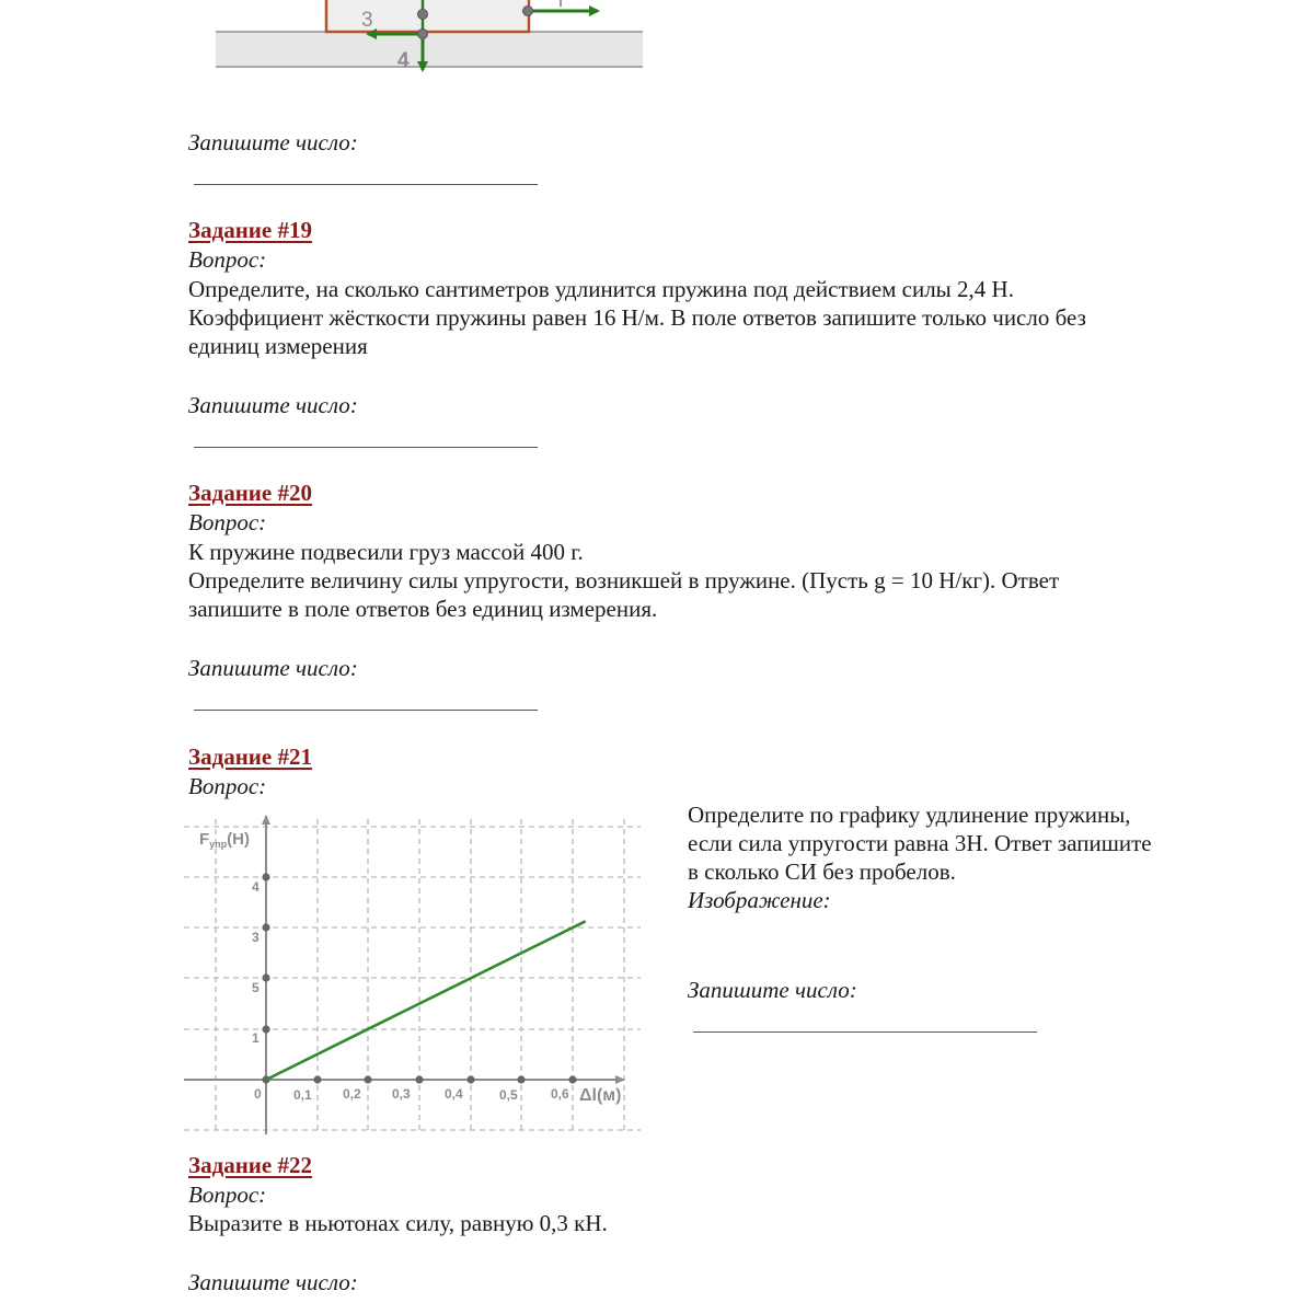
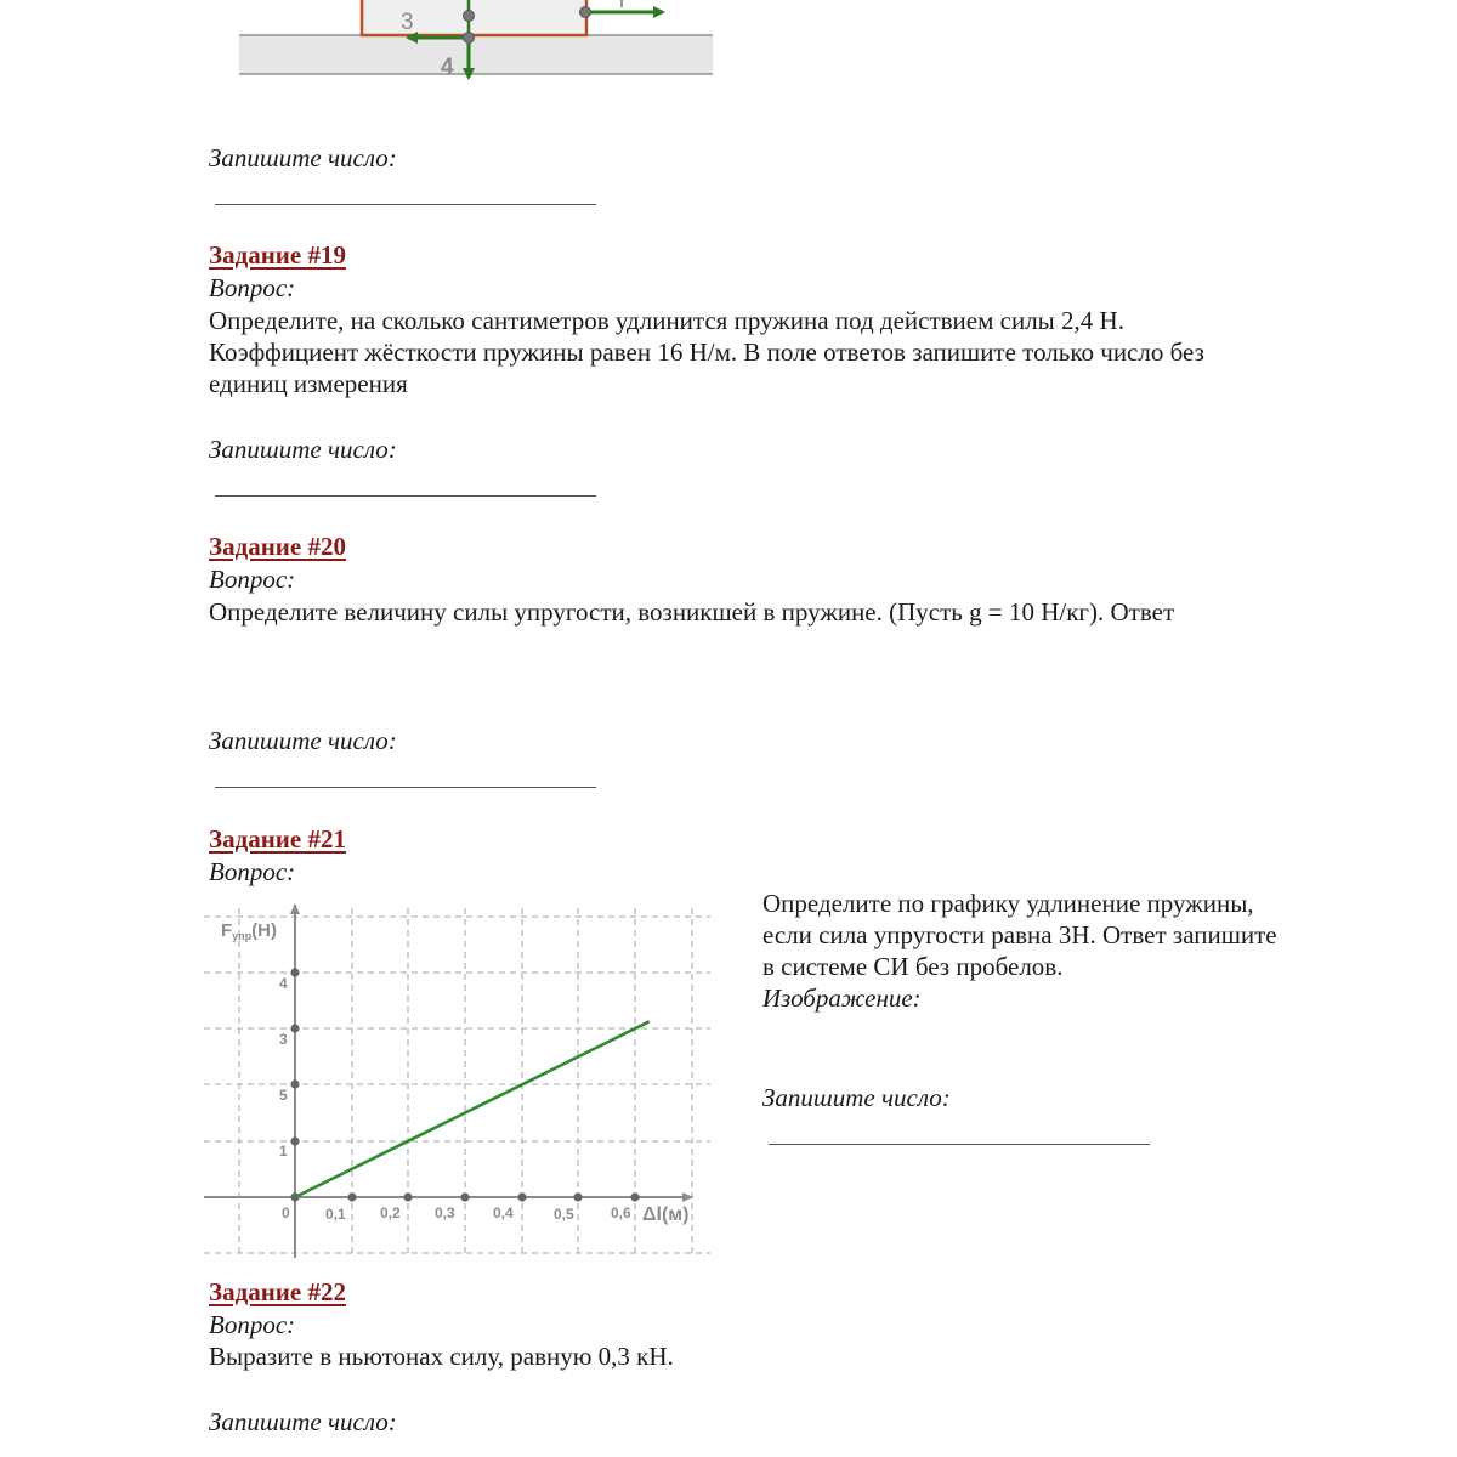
  3
  4
  Запишите число:
  Задание #19
  Вопрос:
  Определите, на сколько сантиметров удлинится пружина под действием силы 2,4 Н.
  Коэффициент жёсткости пружины равен 16 Н/м. В поле ответов запишите только число без
  единиц измерения
  Запишите число:
  Задание #20
  Вопрос:
- К пружине подвесили груз массой 400 г.
  Определите величину силы упругости, возникшей в пружине. (Пусть g = 10 Н/кг). Ответ
- запишите в поле ответов без единиц измерения.
  Запишите число:
  Задание #21
  Вопрос:
  1
  5
  3
  4
  0
  0,1
  0,2
  0,3
  0,4
  0,5
  0,6
  Δl(м)
  Fупр(Н)
  Определите по графику удлинение пружины,
  если сила упругости равна 3Н. Ответ запишите
- в сколько СИ без пробелов.
+ в системе СИ без пробелов.
  Изображение:
  Запишите число:
  Задание #22
  Вопрос:
  Выразите в ньютонах силу, равную 0,3 кН.
  Запишите число:
